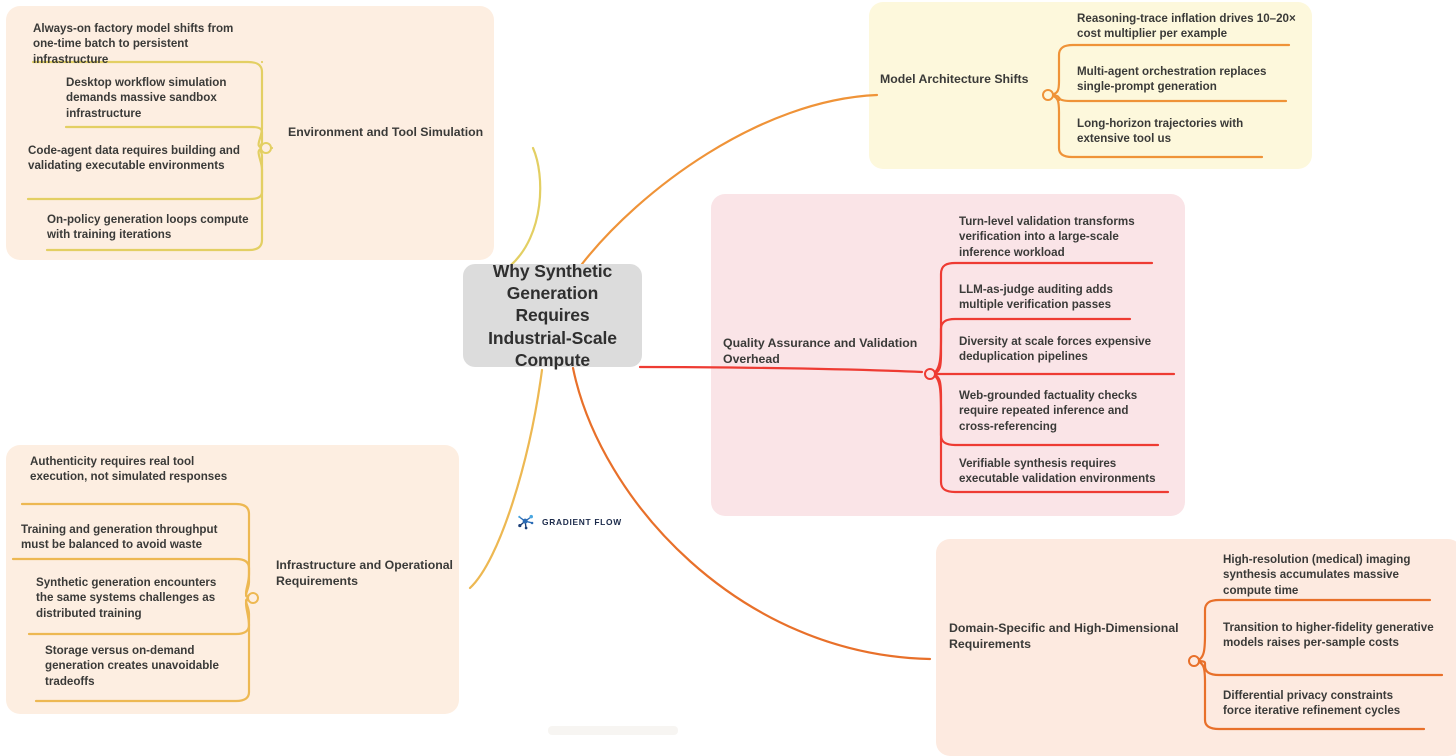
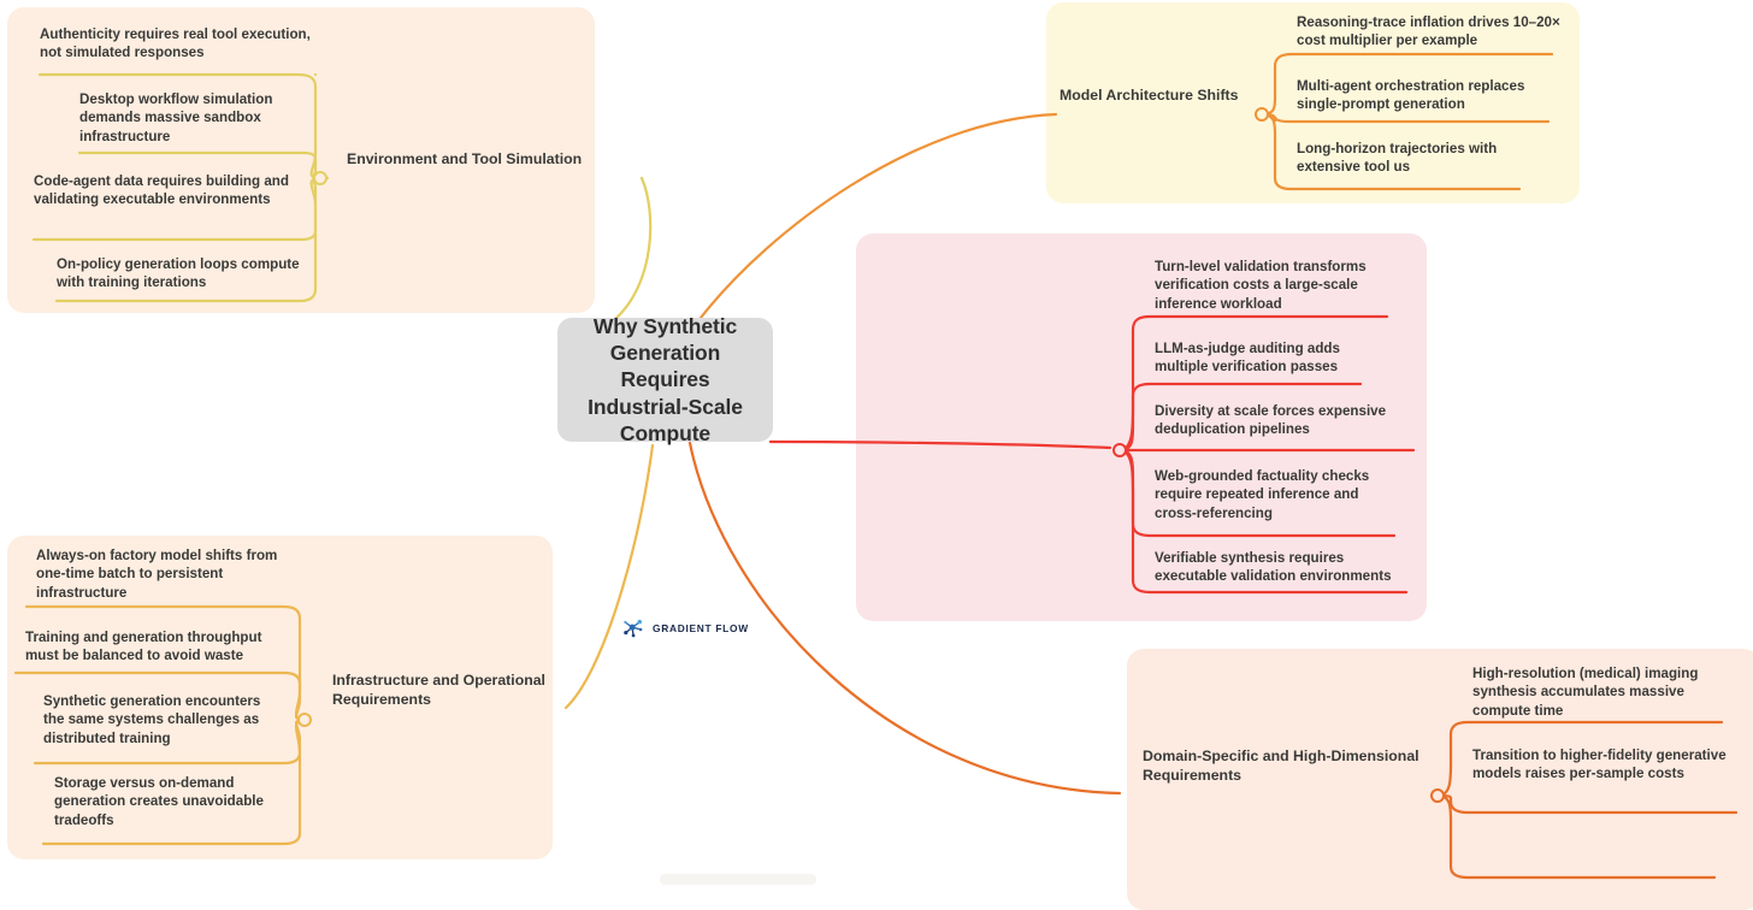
  Why Synthetic Generation Requires Industrial-Scale Compute
  Environment and Tool Simulation
  Model Architecture Shifts
- Quality Assurance and Validation Overhead
  Infrastructure and Operational Requirements
  Domain-Specific and High-Dimensional Requirements
- Always-on factory model shifts from one-time batch to persistent infrastructure
+ Authenticity requires real tool execution, not simulated responses
  Desktop workflow simulation demands massive sandbox infrastructure
  Code-agent data requires building and validating executable environments
  On-policy generation loops compute with training iterations
  Reasoning-trace inflation drives 10–20× cost multiplier per example
  Multi-agent orchestration replaces single-prompt generation
  Long-horizon trajectories with extensive tool us
- Turn-level validation transforms verification into a large-scale inference workload
+ Turn-level validation transforms verification costs a large-scale inference workload
  LLM-as-judge auditing adds multiple verification passes
  Diversity at scale forces expensive deduplication pipelines
  Web-grounded factuality checks require repeated inference and cross-referencing
  Verifiable synthesis requires executable validation environments
- Authenticity requires real tool execution, not simulated responses
+ Always-on factory model shifts from one-time batch to persistent infrastructure
  Training and generation throughput must be balanced to avoid waste
  Synthetic generation encounters the same systems challenges as distributed training
  Storage versus on-demand generation creates unavoidable tradeoffs
  High-resolution (medical) imaging synthesis accumulates massive compute time
  Transition to higher-fidelity generative models raises per-sample costs
- Differential privacy constraints force iterative refinement cycles
  GRADIENT FLOW
